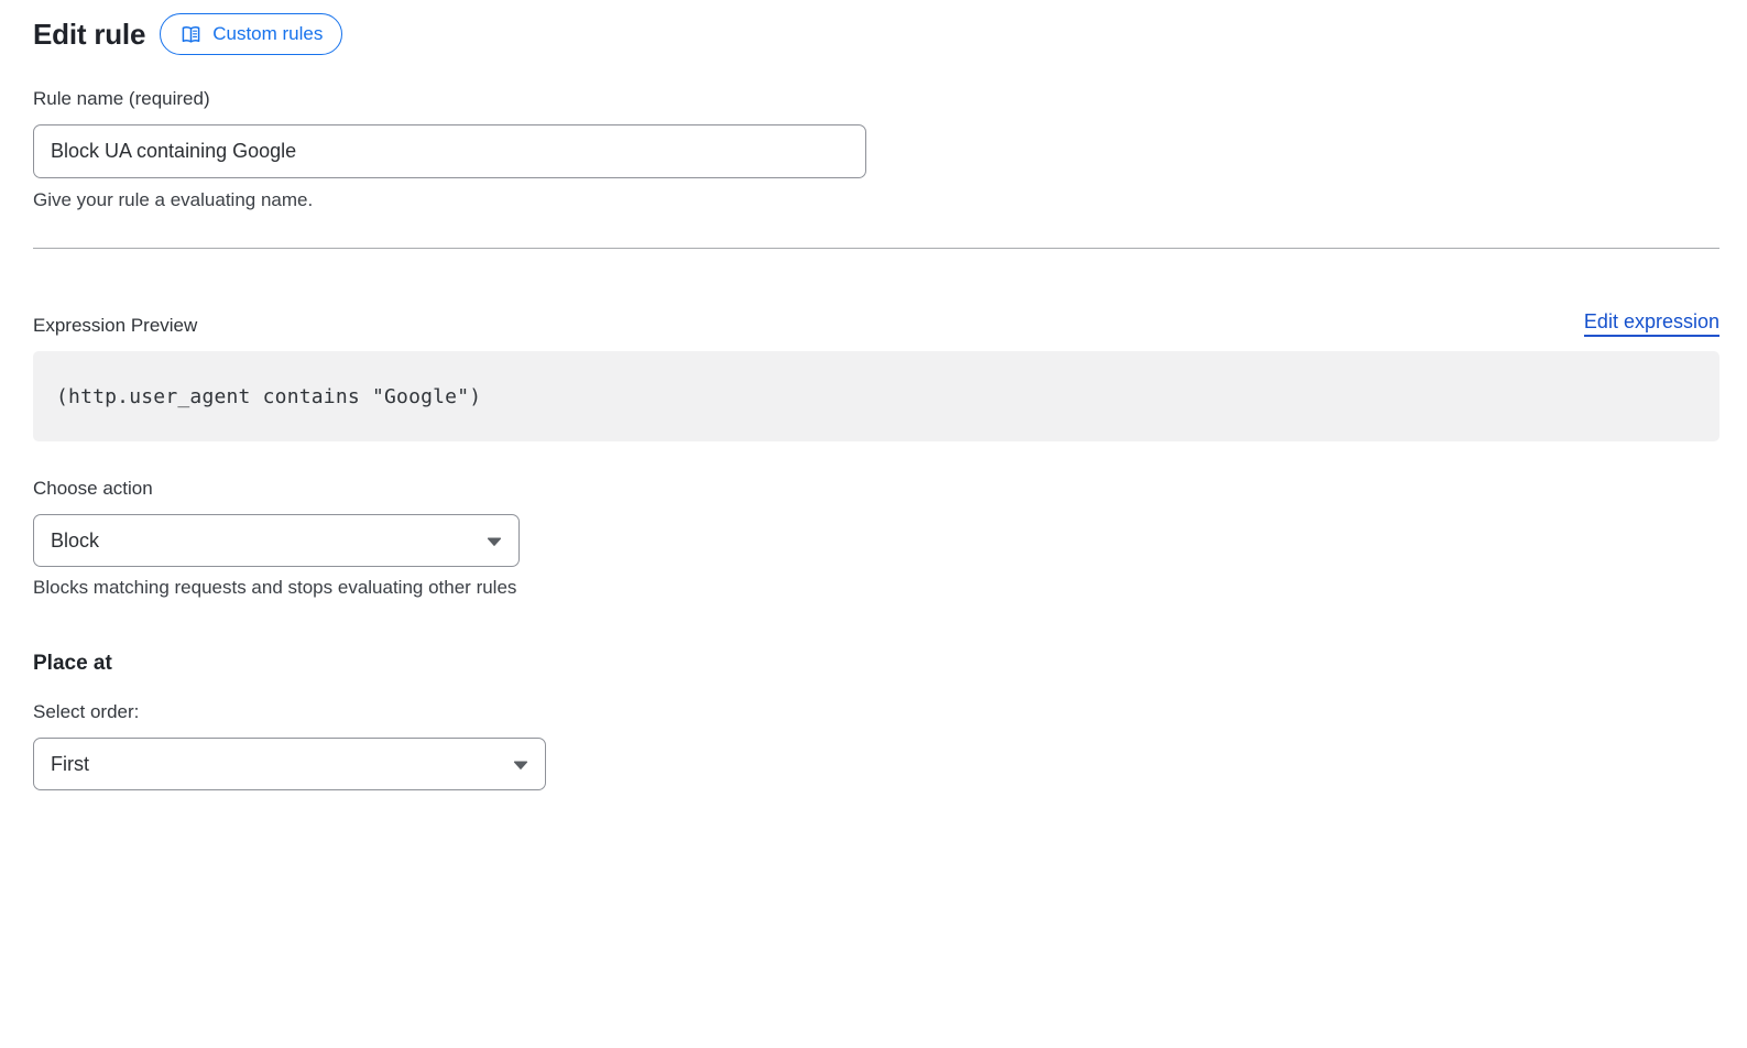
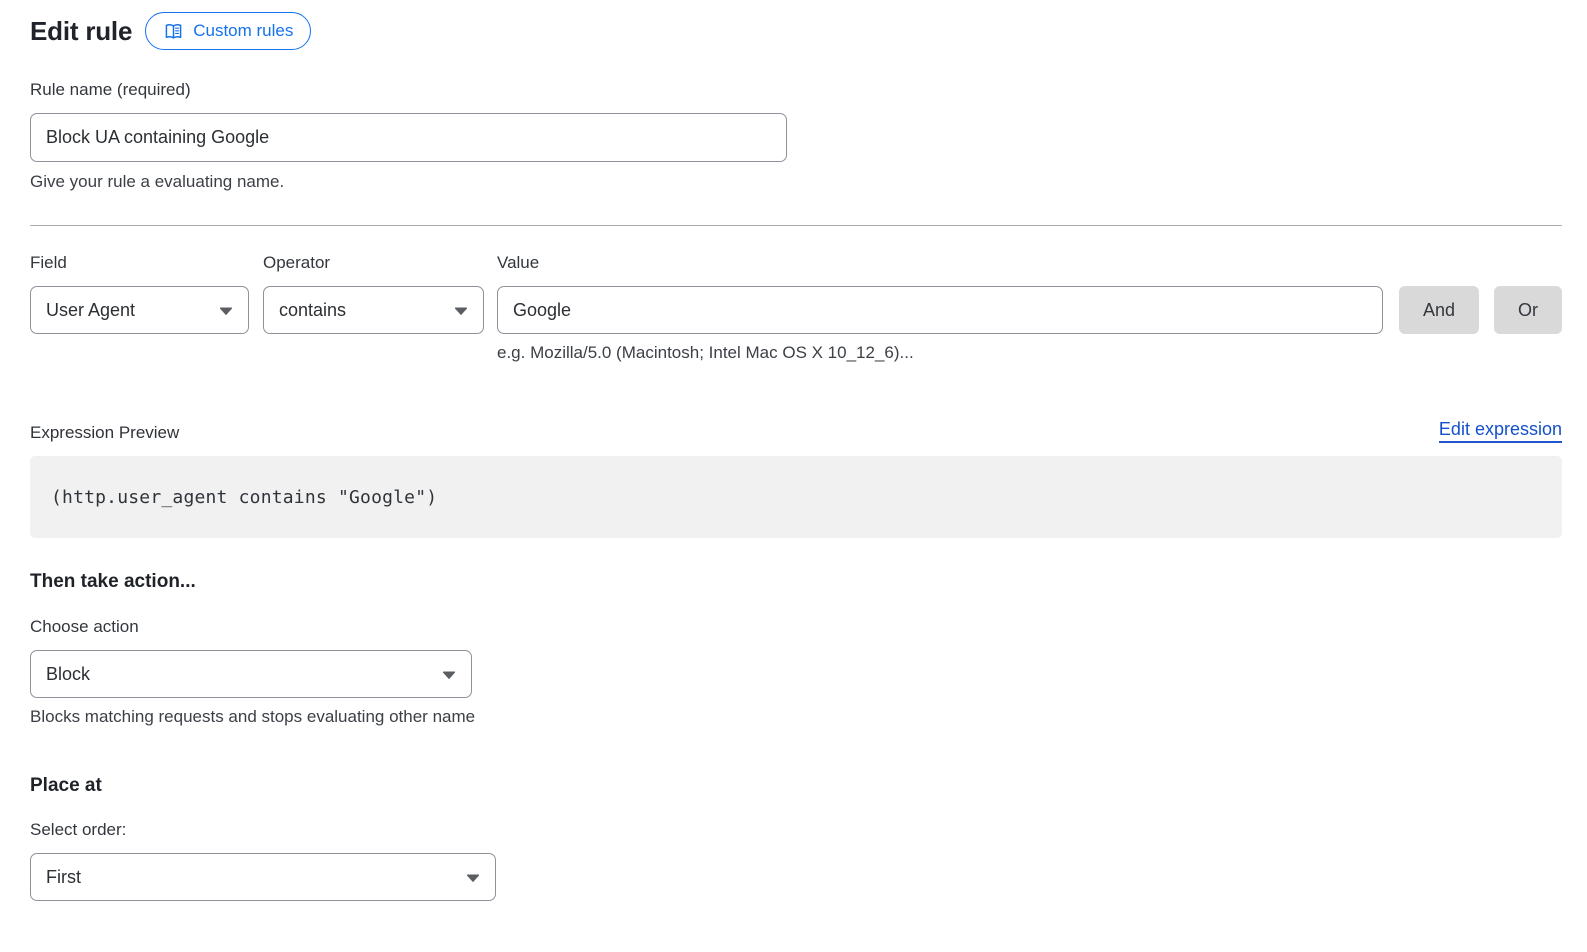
  Edit rule
  Custom rules
  Rule name (required)
  Block UA containing Google
  Give your rule a evaluating name.
+ Field
+ User Agent
+ Operator
+ contains
+ Value
+ Google
+ e.g. Mozilla/5.0 (Macintosh; Intel Mac OS X 10_12_6)...
+ And
+ Or
  Expression Preview
  Edit expression
  (http.user_agent contains "Google")
+ Then take action...
  Choose action
  Block
- Blocks matching requests and stops evaluating other rules
+ Blocks matching requests and stops evaluating other name
  Place at
  Select order:
  First
